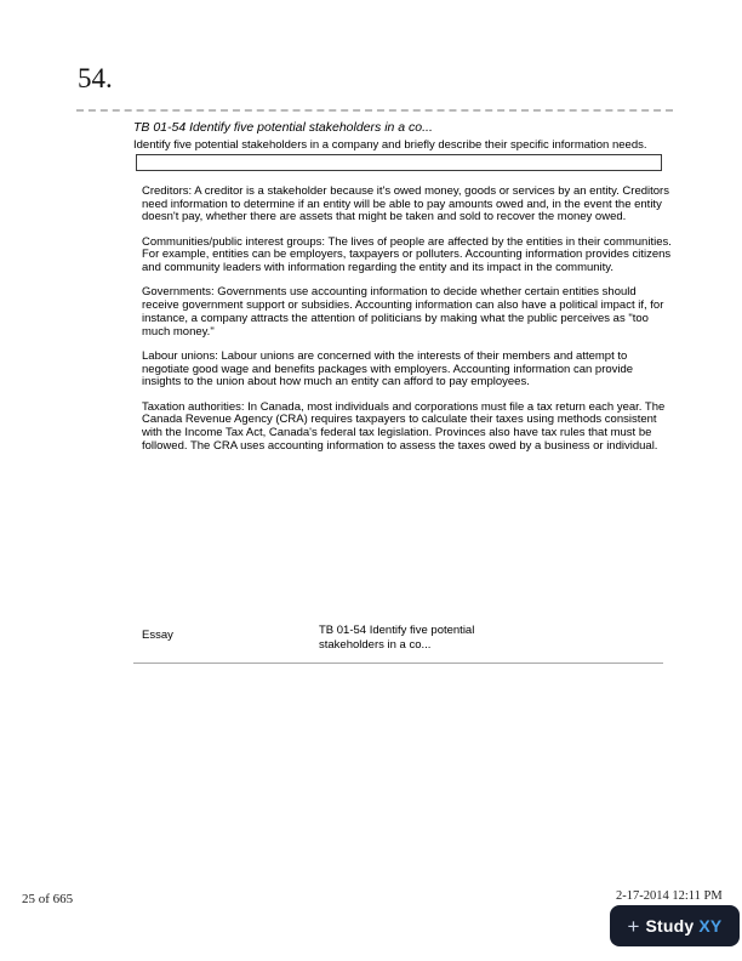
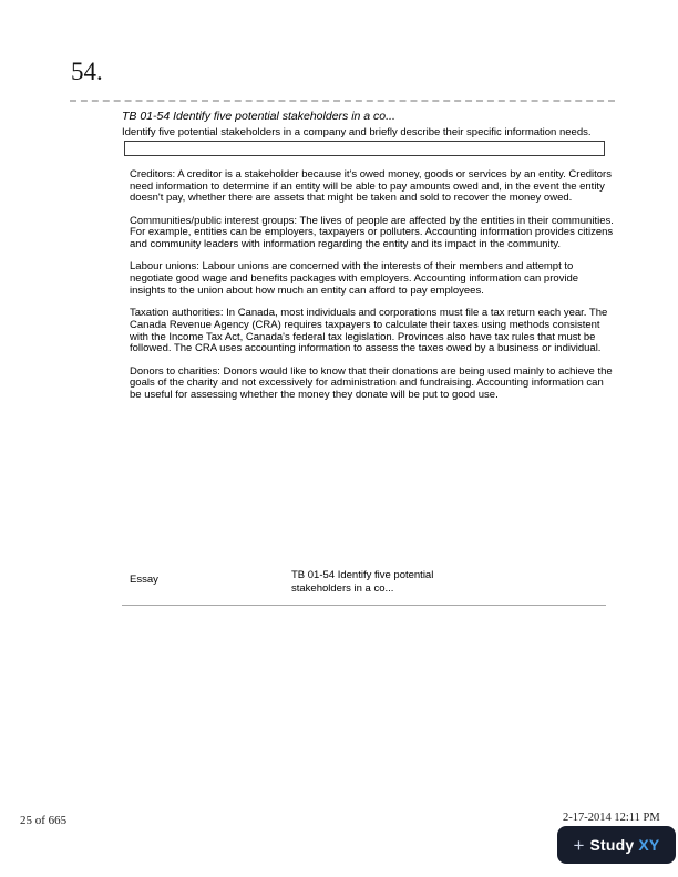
  54.
  TB 01-54 Identify five potential stakeholders in a co...
  Identify five potential stakeholders in a company and briefly describe their specific information needs.
  Creditors: A creditor is a stakeholder because it's owed money, goods or services by an entity. Creditors need information to determine if an entity will be able to pay amounts owed and, in the event the entity doesn't pay, whether there are assets that might be taken and sold to recover the money owed.
  Communities/public interest groups: The lives of people are affected by the entities in their communities. For example, entities can be employers, taxpayers or polluters. Accounting information provides citizens and community leaders with information regarding the entity and its impact in the community.
- Governments: Governments use accounting information to decide whether certain entities should receive government support or subsidies. Accounting information can also have a political impact if, for instance, a company attracts the attention of politicians by making what the public perceives as "too much money."
  Labour unions: Labour unions are concerned with the interests of their members and attempt to negotiate good wage and benefits packages with employers. Accounting information can provide insights to the union about how much an entity can afford to pay employees.
  Taxation authorities: In Canada, most individuals and corporations must file a tax return each year. The Canada Revenue Agency (CRA) requires taxpayers to calculate their taxes using methods consistent with the Income Tax Act, Canada's federal tax legislation. Provinces also have tax rules that must be followed. The CRA uses accounting information to assess the taxes owed by a business or individual.
+ Donors to charities: Donors would like to know that their donations are being used mainly to achieve the goals of the charity and not excessively for administration and fundraising. Accounting information can be useful for assessing whether the money they donate will be put to good use.
  Essay
  TB 01-54 Identify five potential
  stakeholders in a co...
  25 of 665
  2-17-2014 12:11 PM
  +
  Study
  XY
